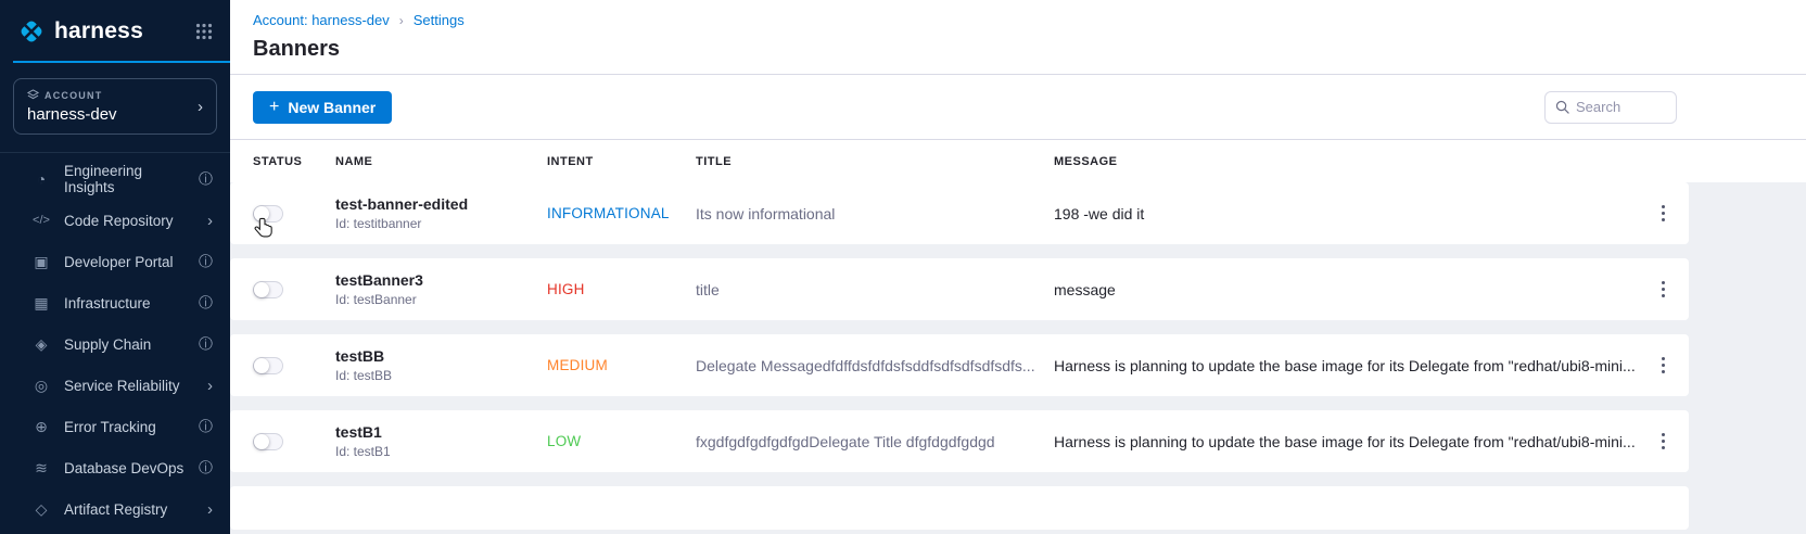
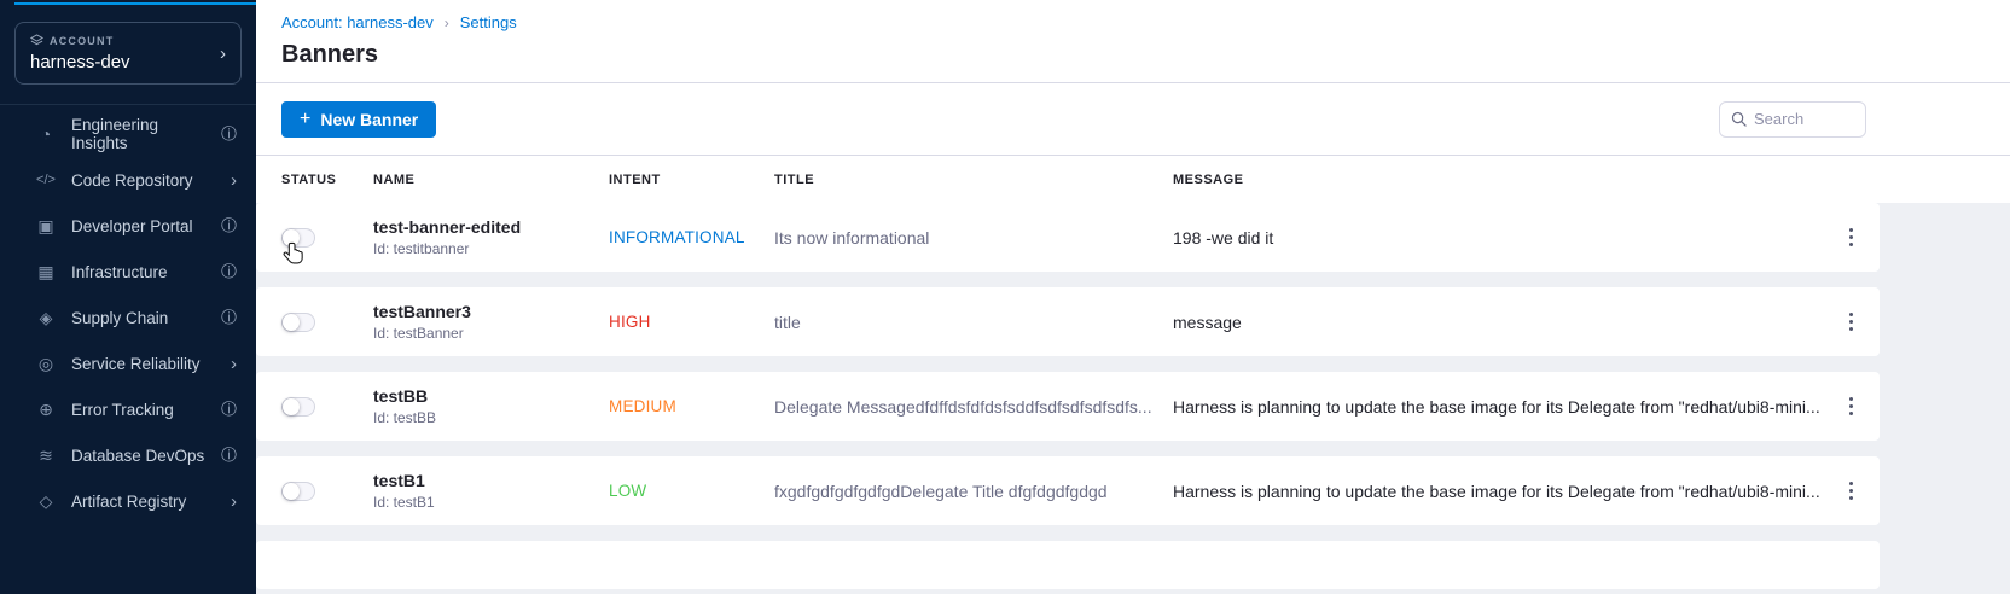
- harness
  ACCOUNT
  harness-dev
  ›
  ◔
  Engineering Insights
  ⓘ
  </>
  Code Repository
  ›
  ▣
  Developer Portal
  ⓘ
  ▦
  Infrastructure
  ⓘ
  ◈
  Supply Chain
  ⓘ
  ◎
  Service Reliability
  ›
  ⊕
  Error Tracking
  ⓘ
  ≋
  Database DevOps
  ⓘ
  ◇
  Artifact Registry
  ›
  Account: harness-dev
  ›
  Settings
  Banners
  +
  New Banner
  Search
  STATUS
  NAME
  INTENT
  TITLE
  MESSAGE
  test-banner-edited
  Id: testitbanner
  INFORMATIONAL
  Its now informational
  198 -we did it
  testBanner3
  Id: testBanner
  HIGH
  title
  message
  testBB
  Id: testBB
  MEDIUM
  Delegate Messagedfdffdsfdfdsfsddfsdfsdfsdfsdfs...
  Harness is planning to update the base image for its Delegate from "redhat/ubi8-mini...
  testB1
  Id: testB1
  LOW
  fxgdfgdfgdfgdfgdDelegate Title dfgfdgdfgdgd
  Harness is planning to update the base image for its Delegate from "redhat/ubi8-mini...
